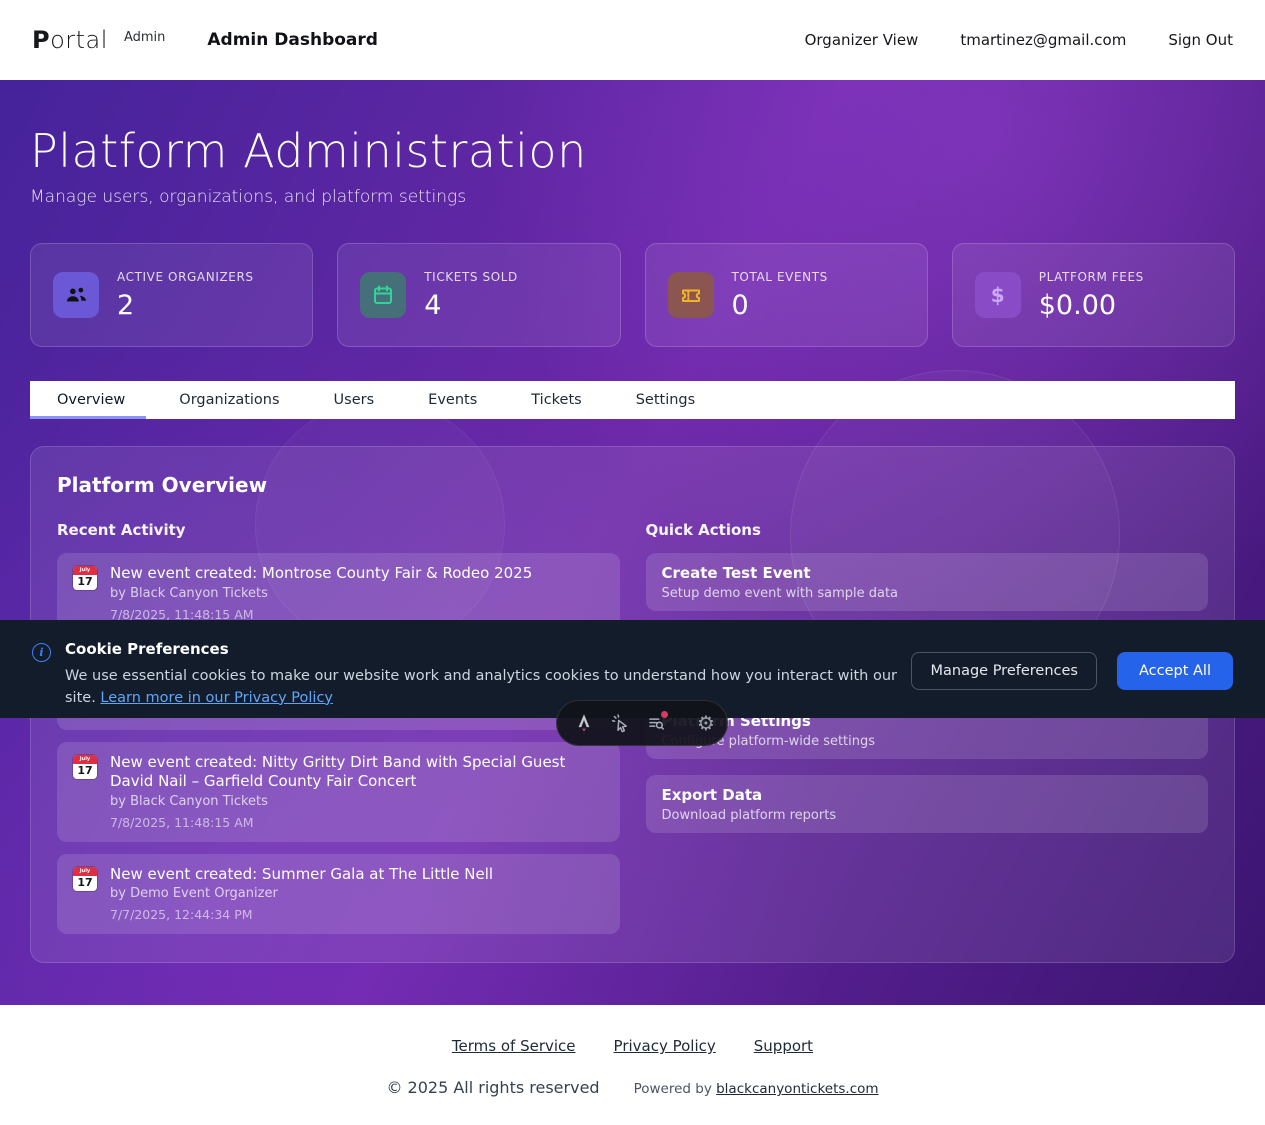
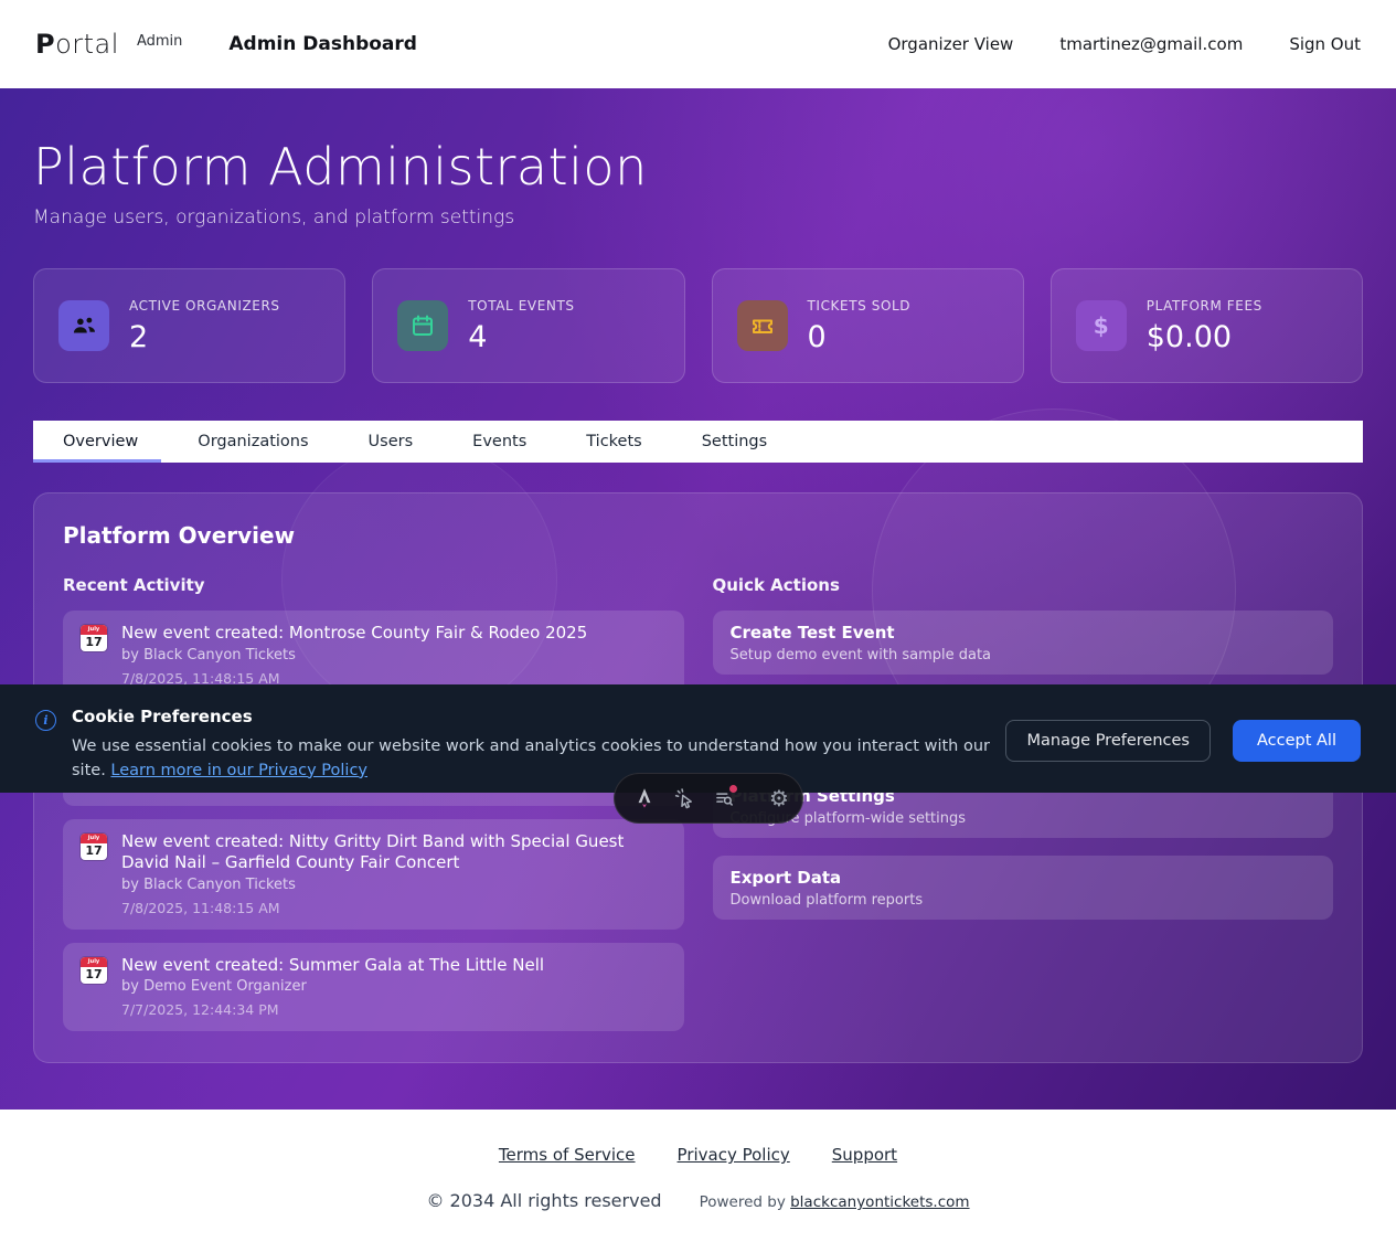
  Portal
  Admin
  Admin Dashboard
  Organizer View
  tmartinez@gmail.com
  Sign Out
  Platform Administration
  Manage users, organizations, and platform settings
  ACTIVE ORGANIZERS
  2
- TICKETS SOLD
+ TOTAL EVENTS
  4
- TOTAL EVENTS
+ TICKETS SOLD
  0
  $
  PLATFORM FEES
  $0.00
  Overview
  Organizations
  Users
  Events
  Tickets
  Settings
  Platform Overview
  Recent Activity
  17
  New event created: Montrose County Fair & Rodeo 2025
  by Black Canyon Tickets
  7/8/2025, 11:48:15 AM
  17
  New event created: Nitty Gritty Dirt Band with Special Guest David Nail – Garfield County Fair Concert
  by Black Canyon Tickets
  7/8/2025, 11:48:15 AM
  17
  New event created: Summer Gala at The Little Nell
  by Demo Event Organizer
  7/7/2025, 12:44:34 PM
  Quick Actions
  Create Test Event
  Setup demo event with sample data
  e platform-wide settings
  Export Data
  Download platform reports
  Terms of Service
  Privacy Policy
  Support
- © 2025 All rights reserved
+ © 2034 All rights reserved
  Powered by blackcanyontickets.com
  i
  Cookie Preferences
  We use essential cookies to make our website work and analytics cookies to understand how you interact with our site. Learn more in our Privacy Policy
  Manage Preferences
  Accept All
  ⚙
